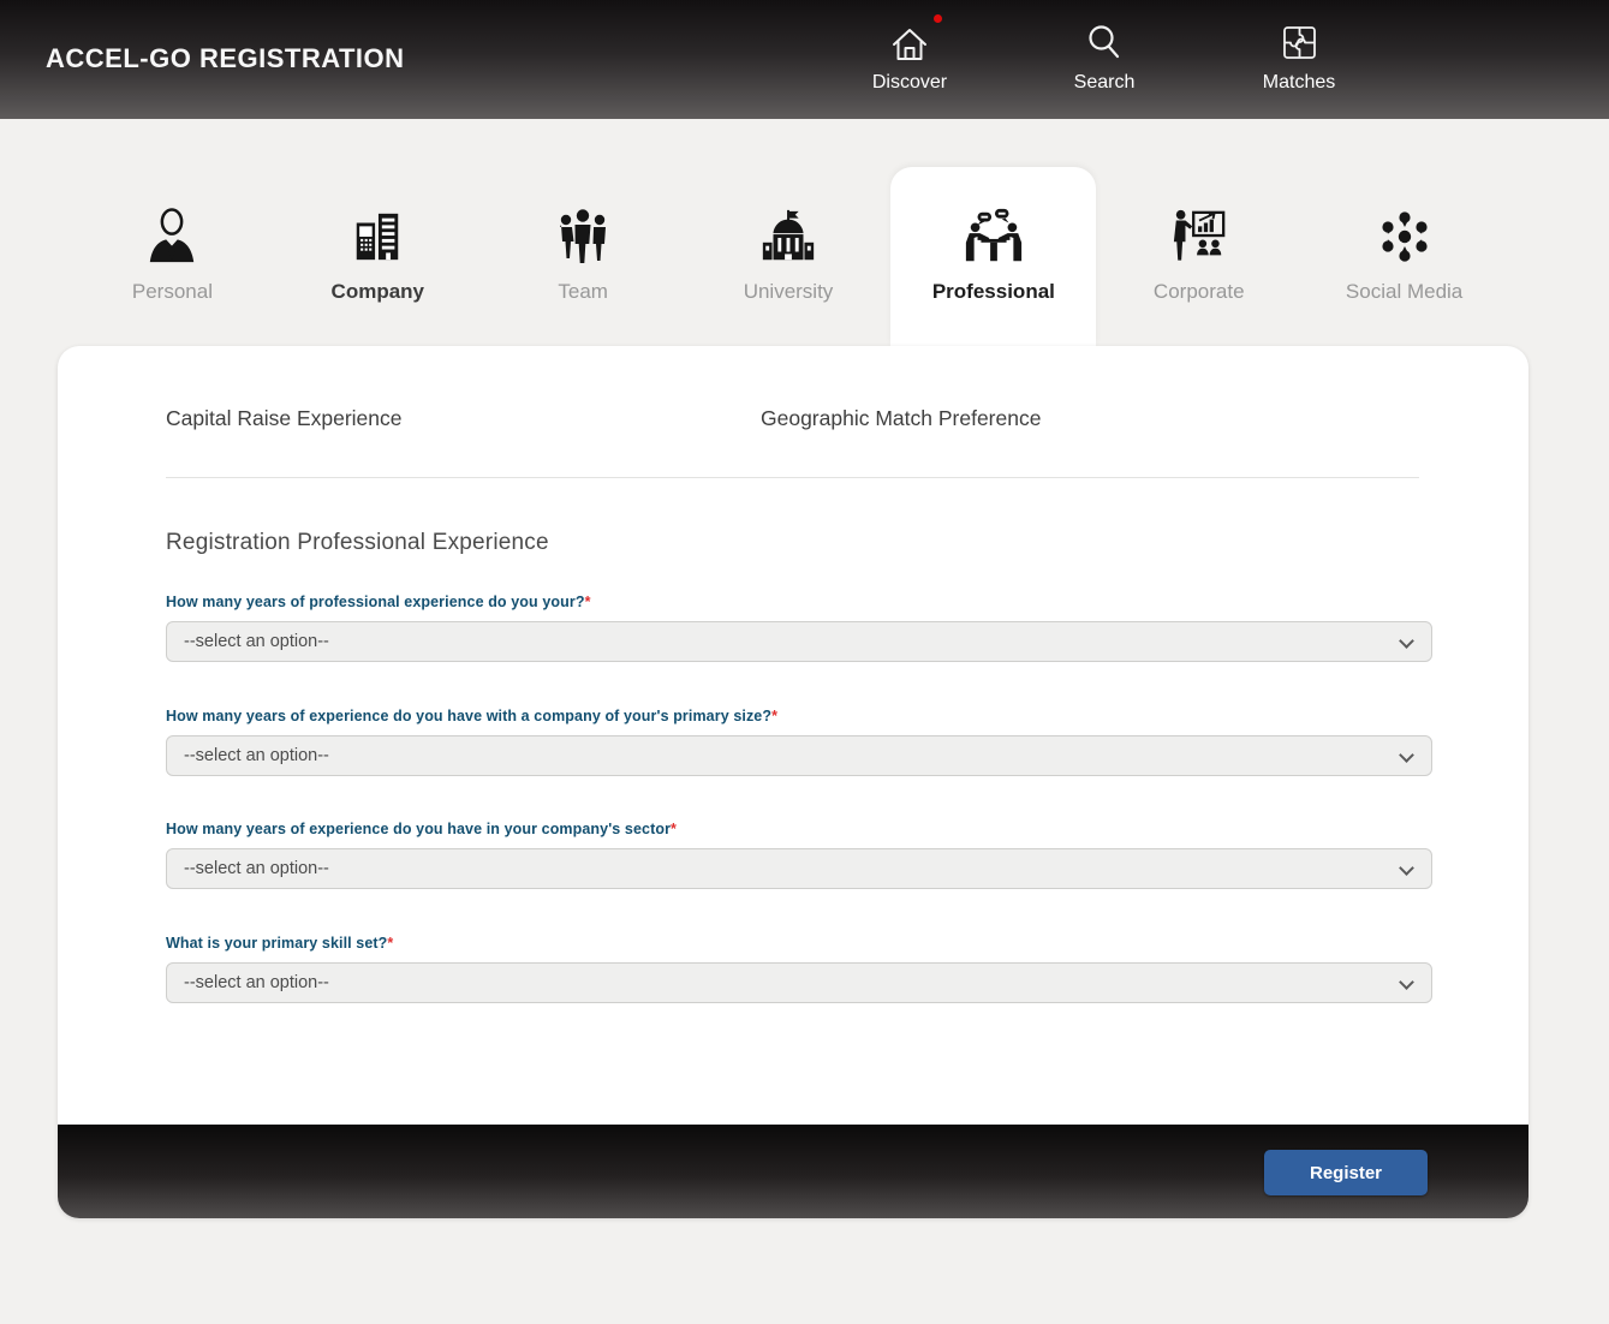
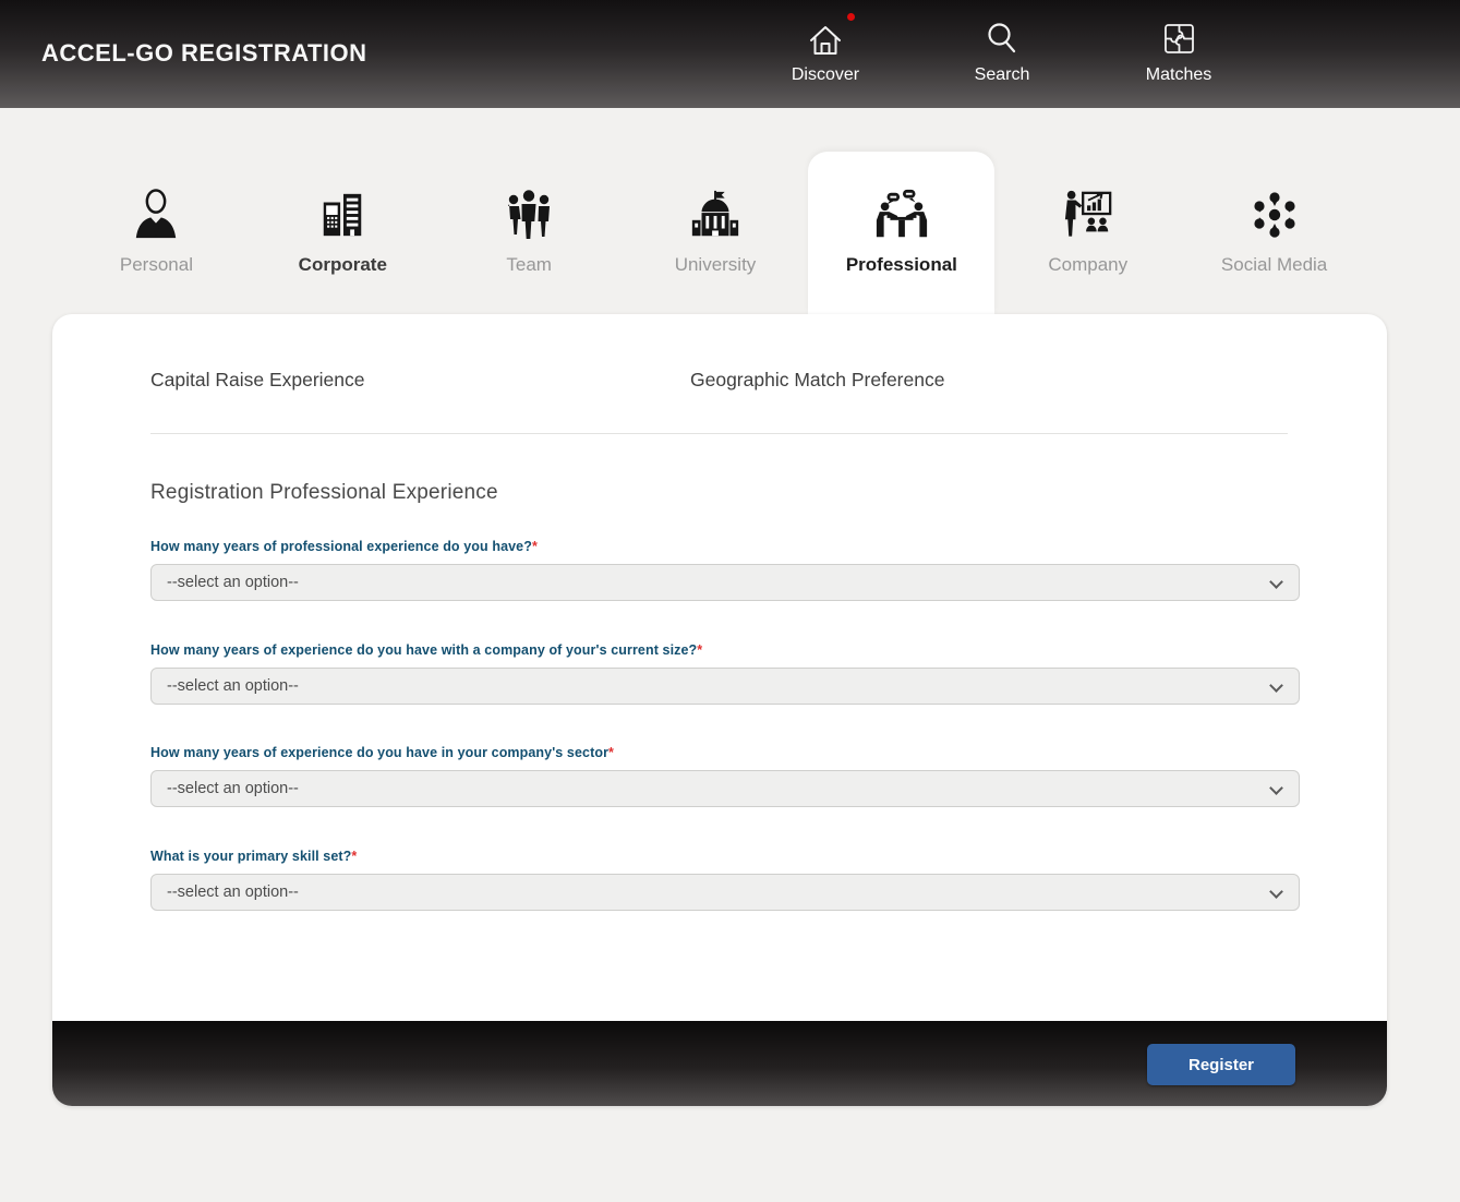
  ACCEL-GO REGISTRATION
  Discover
  Search
  Matches
  Personal
- Company
+ Corporate
  Team
  University
  Professional
- Corporate
+ Company
  Social Media
  Capital Raise Experience
  Geographic Match Preference
  Registration Professional Experience
- How many years of professional experience do you your?*
+ How many years of professional experience do you have?*
  --select an option--
- How many years of experience do you have with a company of your's primary size?*
+ How many years of experience do you have with a company of your's current size?*
  --select an option--
  How many years of experience do you have in your company's sector*
  --select an option--
  What is your primary skill set?*
  --select an option--
  Register
